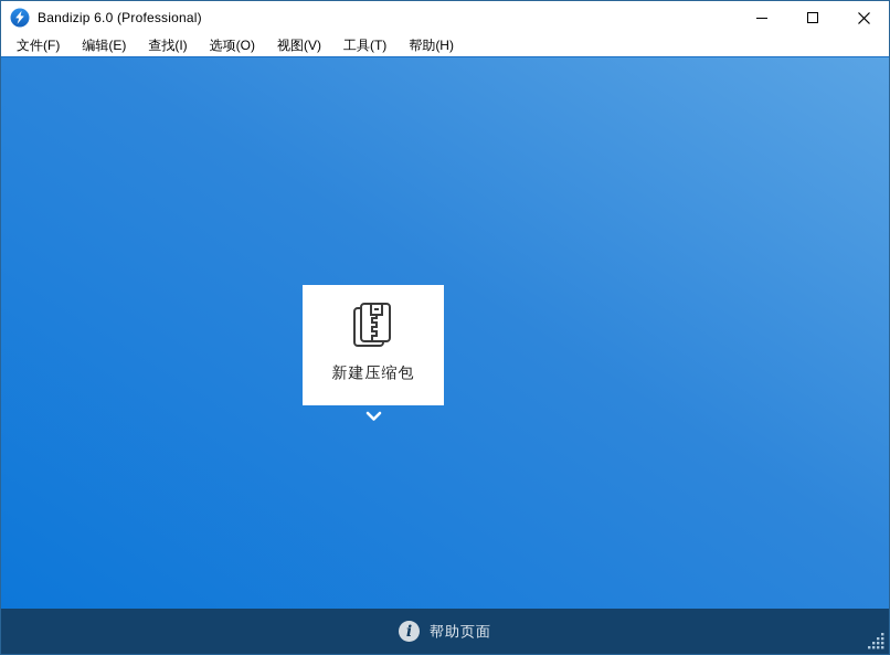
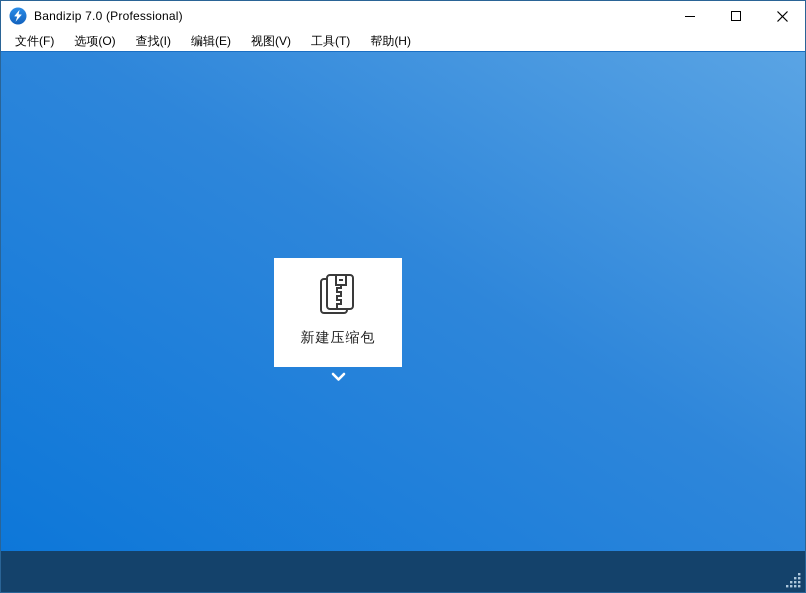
- Bandizip 6.0 (Professional)
+ Bandizip 7.0 (Professional)
  文件(F)
- 编辑(E)
+ 选项(O)
  查找(I)
- 选项(O)
+ 编辑(E)
  视图(V)
  工具(T)
  帮助(H)
  新建压缩包
- i
- 帮助页面
